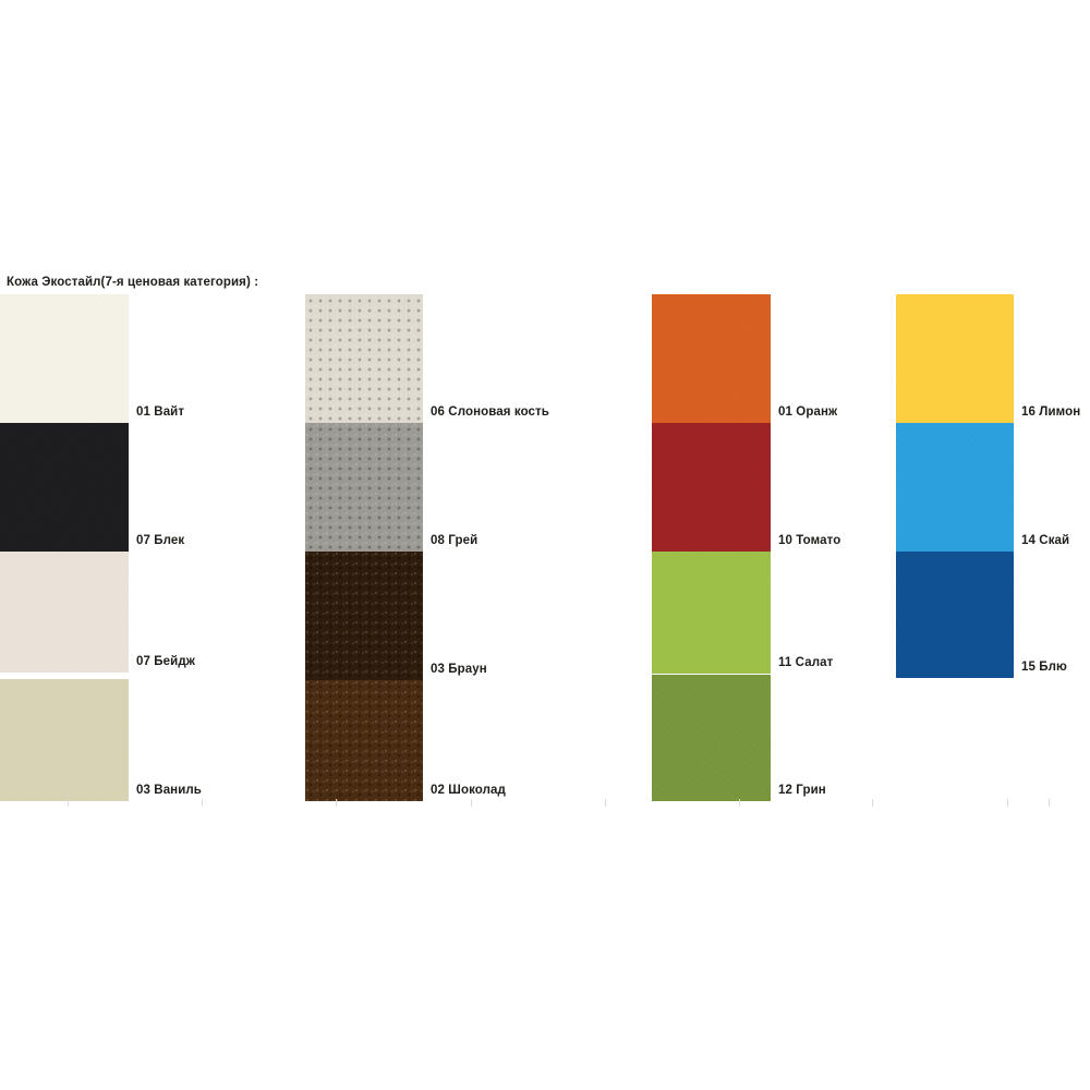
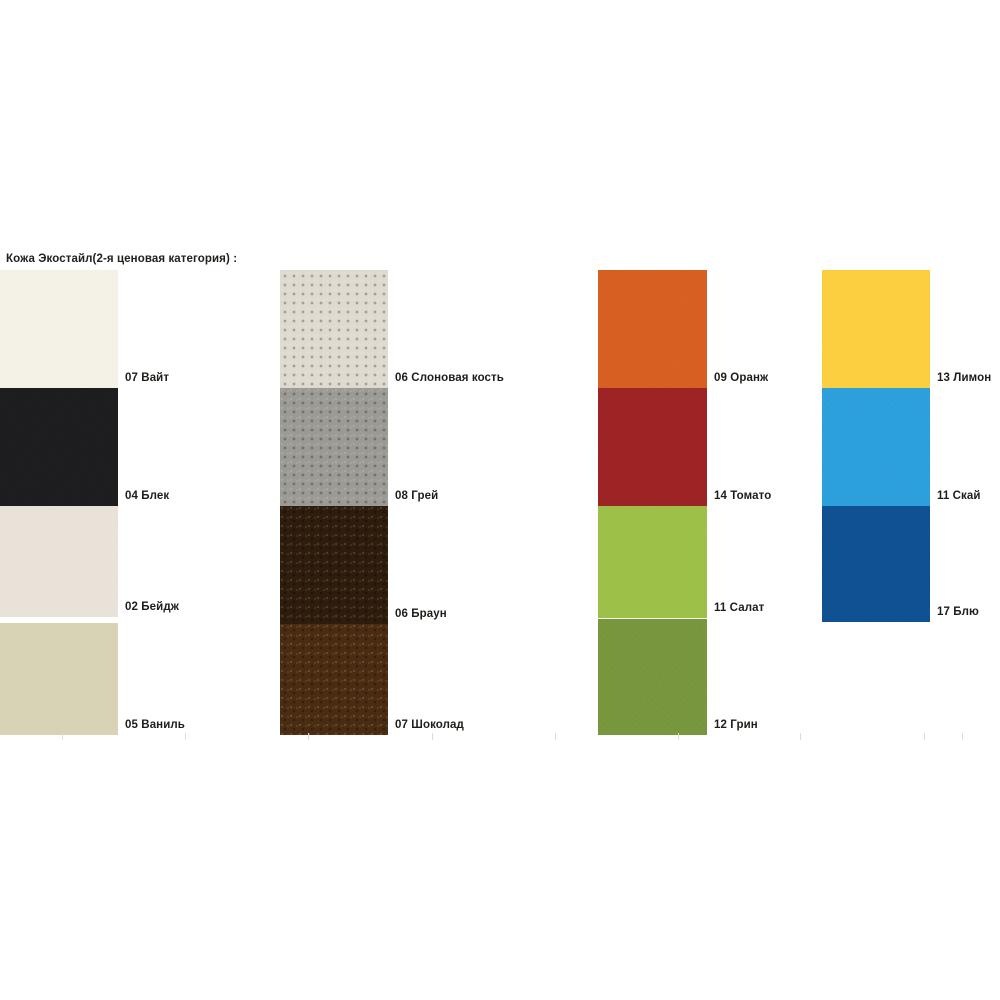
- Кожа Экостайл(7-я ценовая категория) :
+ Кожа Экостайл(2-я ценовая категория) :
- 01 Вайт
+ 07 Вайт
- 07 Блек
+ 04 Блек
- 07 Бейдж
+ 02 Бейдж
- 03 Ваниль
+ 05 Ваниль
  06 Слоновая кость
  08 Грей
- 03 Браун
+ 06 Браун
- 02 Шоколад
+ 07 Шоколад
- 01 Оранж
+ 09 Оранж
- 10 Томато
+ 14 Томато
  11 Салат
  12 Грин
- 16 Лимон
+ 13 Лимон
- 14 Скай
+ 11 Скай
- 15 Блю
+ 17 Блю
